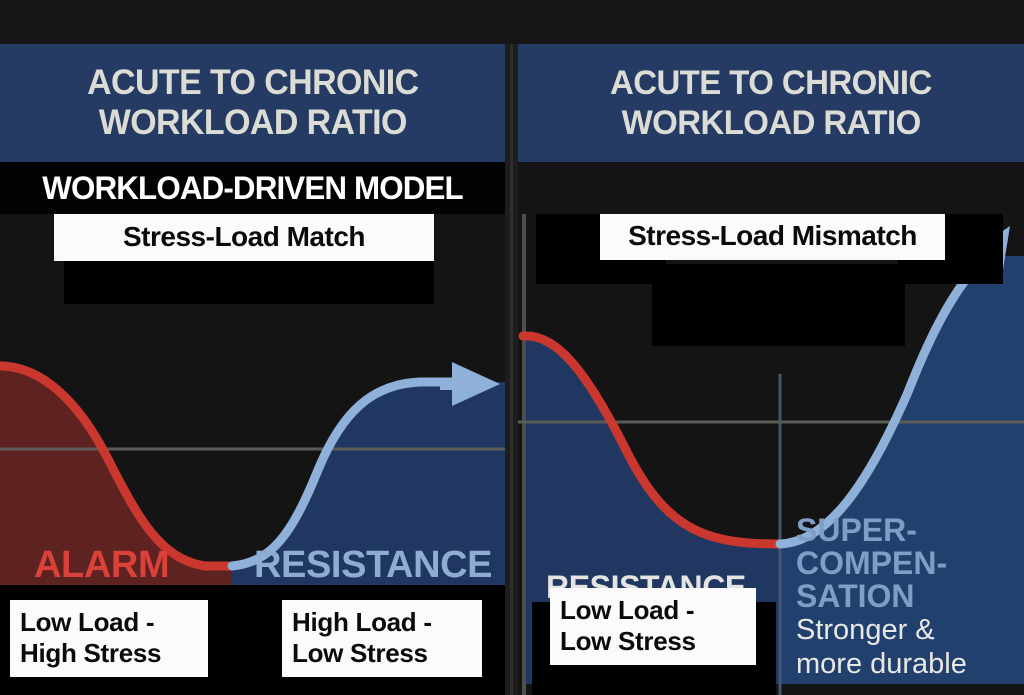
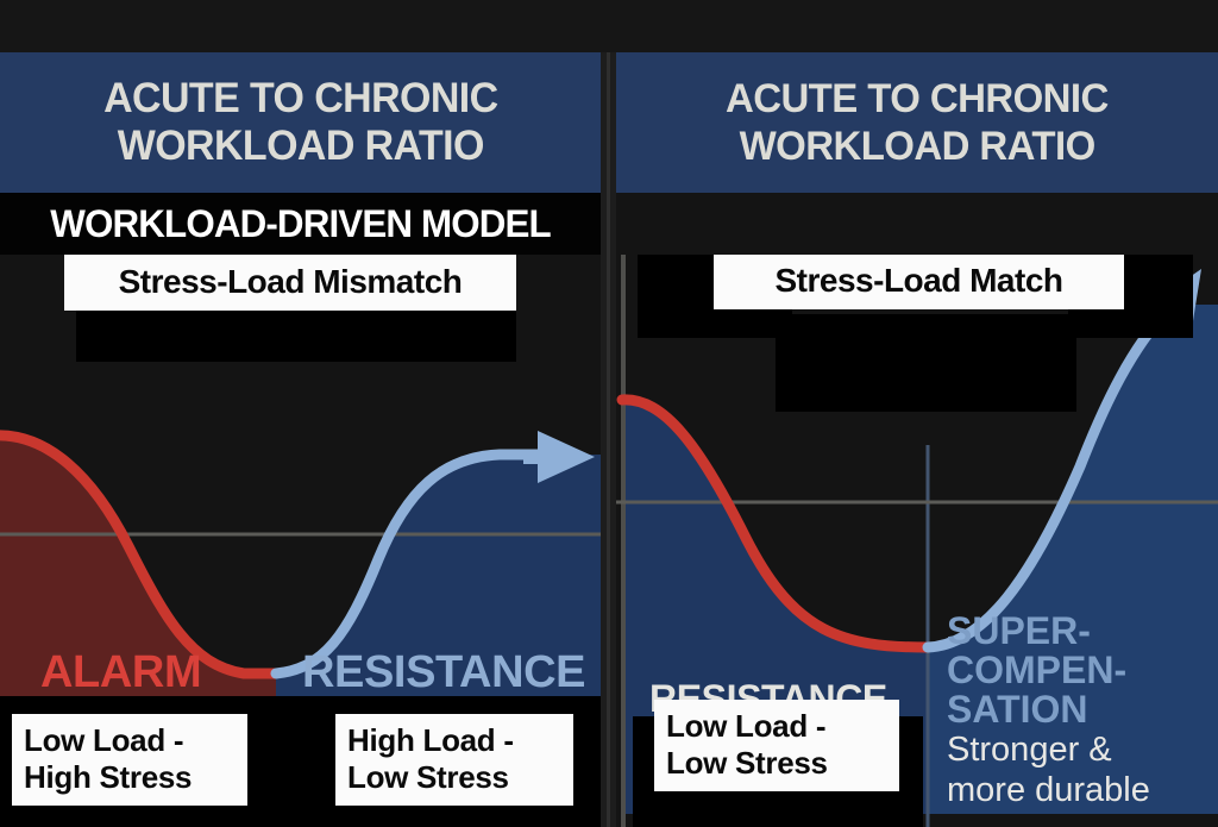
  ACUTE TO CHRONIC
  WORKLOAD RATIO
  WORKLOAD-DRIVEN MODEL
- Stress-Load Match
+ Stress-Load Mismatch
  ALARM
  RESISTANCE
  Low Load -
  High Stress
  High Load -
  Low Stress
  ACUTE TO CHRONIC
  WORKLOAD RATIO
- Stress-Load Mismatch
+ Stress-Load Match
  RESISTANCE
  SUPER-
  COMPEN-
  SATION
  Stronger &
  more durable
  Low Load -
  Low Stress
